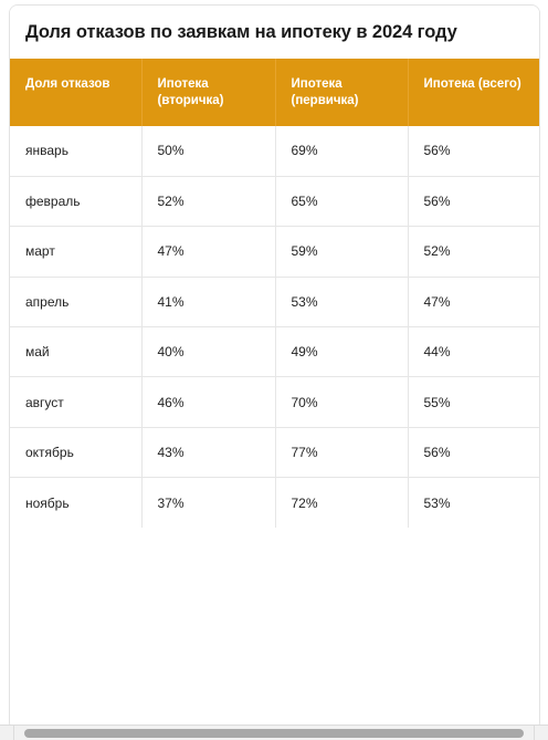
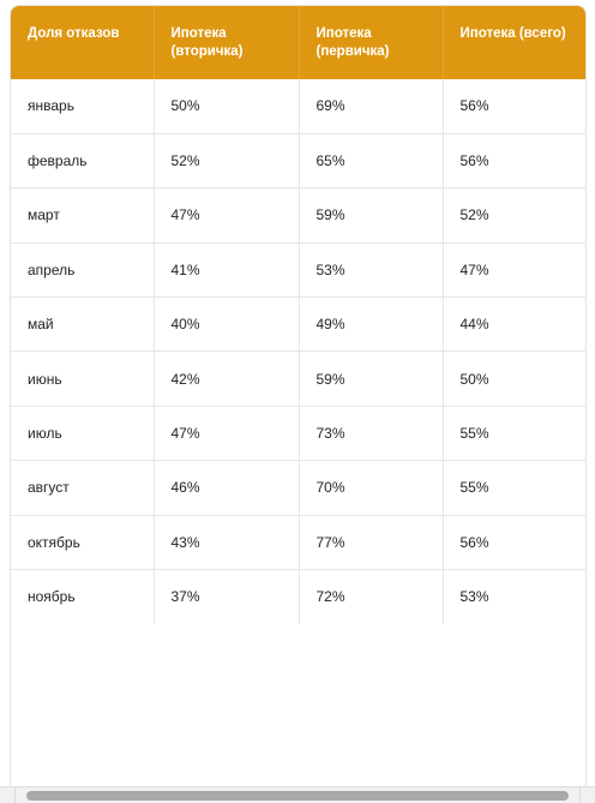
- Доля отказов по заявкам на ипотеку в 2024 году
  Доля отказов	Ипотека (вторичка)	Ипотека (первичка)	Ипотека (всего)
  январь	50%	69%	56%
  февраль	52%	65%	56%
  март	47%	59%	52%
  апрель	41%	53%	47%
  май	40%	49%	44%
+ июнь	42%	59%	50%
+ июль	47%	73%	55%
  август	46%	70%	55%
  октябрь	43%	77%	56%
  ноябрь	37%	72%	53%
